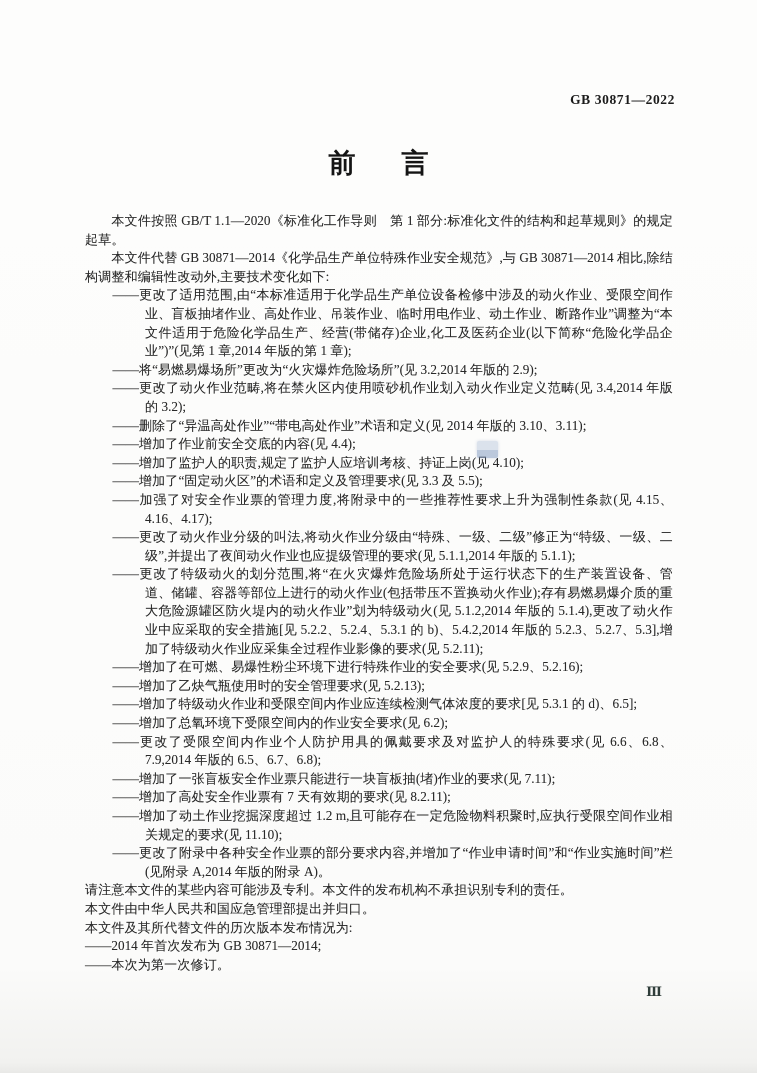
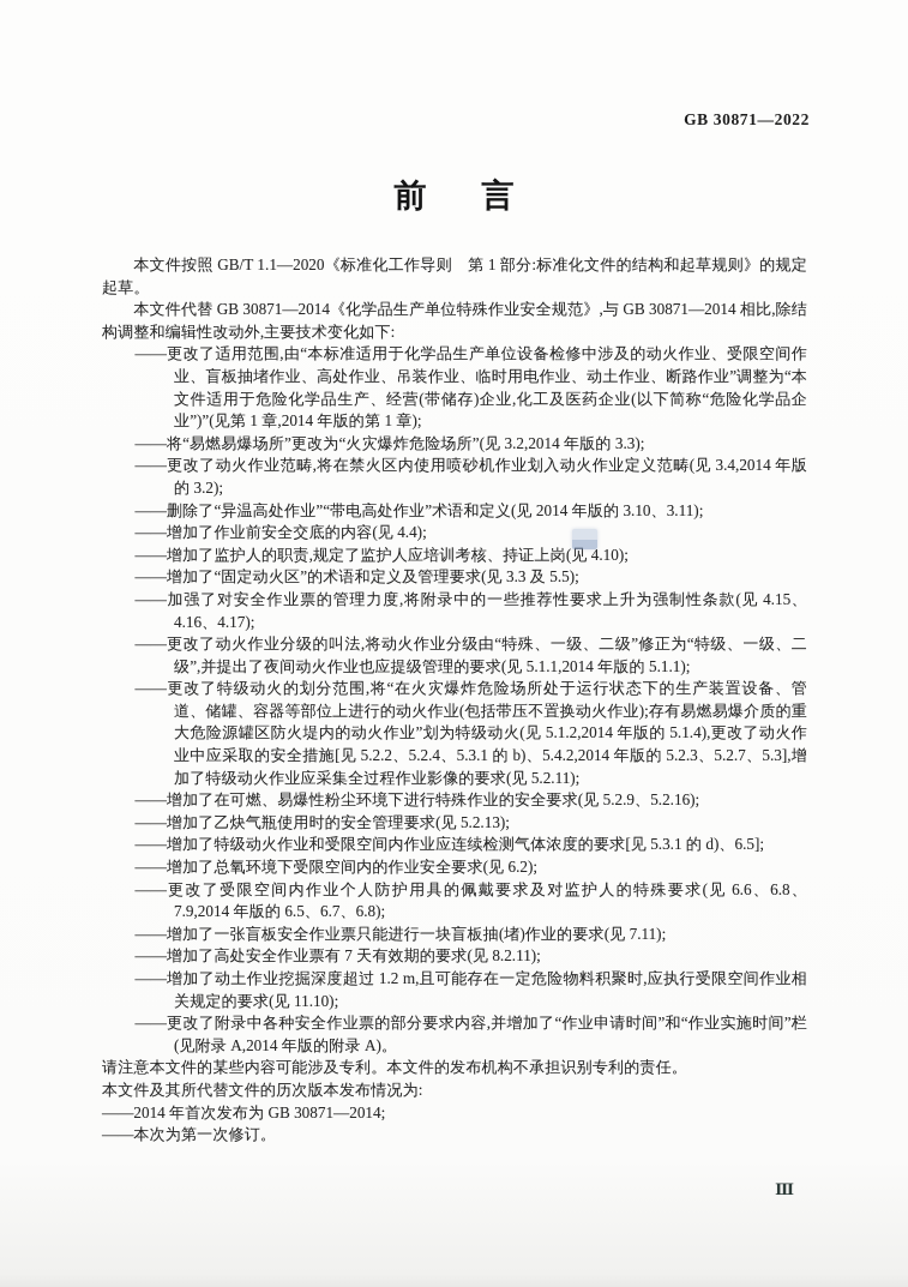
  GB 30871—2022
  前 言
  本文件按照 GB/T 1.1—2020《标准化工作导则 第 1 部分:标准化文件的结构和起草规则》的规定起草。
  本文件代替 GB 30871—2014《化学品生产单位特殊作业安全规范》,与 GB 30871—2014 相比,除结构调整和编辑性改动外,主要技术变化如下:
  ——更改了适用范围,由“本标准适用于化学品生产单位设备检修中涉及的动火作业、受限空间作业、盲板抽堵作业、高处作业、吊装作业、临时用电作业、动土作业、断路作业”调整为“本文件适用于危险化学品生产、经营(带储存)企业,化工及医药企业(以下简称“危险化学品企业”)”(见第 1 章,2014 年版的第 1 章);
- ——将“易燃易爆场所”更改为“火灾爆炸危险场所”(见 3.2,2014 年版的 2.9);
+ ——将“易燃易爆场所”更改为“火灾爆炸危险场所”(见 3.2,2014 年版的 3.3);
  ——更改了动火作业范畴,将在禁火区内使用喷砂机作业划入动火作业定义范畴(见 3.4,2014 年版的 3.2);
  ——删除了“异温高处作业”“带电高处作业”术语和定义(见 2014 年版的 3.10、3.11);
  ——增加了作业前安全交底的内容(见 4.4);
  ——增加了监护人的职责,规定了监护人应培训考核、持证上岗(见 4.10);
  ——增加了“固定动火区”的术语和定义及管理要求(见 3.3 及 5.5);
  ——加强了对安全作业票的管理力度,将附录中的一些推荐性要求上升为强制性条款(见 4.15、4.16、4.17);
  ——更改了动火作业分级的叫法,将动火作业分级由“特殊、一级、二级”修正为“特级、一级、二级”,并提出了夜间动火作业也应提级管理的要求(见 5.1.1,2014 年版的 5.1.1);
  ——更改了特级动火的划分范围,将“在火灾爆炸危险场所处于运行状态下的生产装置设备、管道、储罐、容器等部位上进行的动火作业(包括带压不置换动火作业);存有易燃易爆介质的重大危险源罐区防火堤内的动火作业”划为特级动火(见 5.1.2,2014 年版的 5.1.4),更改了动火作业中应采取的安全措施[见 5.2.2、5.2.4、5.3.1 的 b)、5.4.2,2014 年版的 5.2.3、5.2.7、5.3],增加了特级动火作业应采集全过程作业影像的要求(见 5.2.11);
  ——增加了在可燃、易爆性粉尘环境下进行特殊作业的安全要求(见 5.2.9、5.2.16);
  ——增加了乙炔气瓶使用时的安全管理要求(见 5.2.13);
  ——增加了特级动火作业和受限空间内作业应连续检测气体浓度的要求[见 5.3.1 的 d)、6.5];
  ——增加了总氧环境下受限空间内的作业安全要求(见 6.2);
  ——更改了受限空间内作业个人防护用具的佩戴要求及对监护人的特殊要求(见 6.6、6.8、7.9,2014 年版的 6.5、6.7、6.8);
  ——增加了一张盲板安全作业票只能进行一块盲板抽(堵)作业的要求(见 7.11);
  ——增加了高处安全作业票有 7 天有效期的要求(见 8.2.11);
  ——增加了动土作业挖掘深度超过 1.2 m,且可能存在一定危险物料积聚时,应执行受限空间作业相关规定的要求(见 11.10);
  ——更改了附录中各种安全作业票的部分要求内容,并增加了“作业申请时间”和“作业实施时间”栏(见附录 A,2014 年版的附录 A)。
  请注意本文件的某些内容可能涉及专利。本文件的发布机构不承担识别专利的责任。
- 本文件由中华人民共和国应急管理部提出并归口。
  本文件及其所代替文件的历次版本发布情况为:
  ——2014 年首次发布为 GB 30871—2014;
  ——本次为第一次修订。
  Ⅲ
